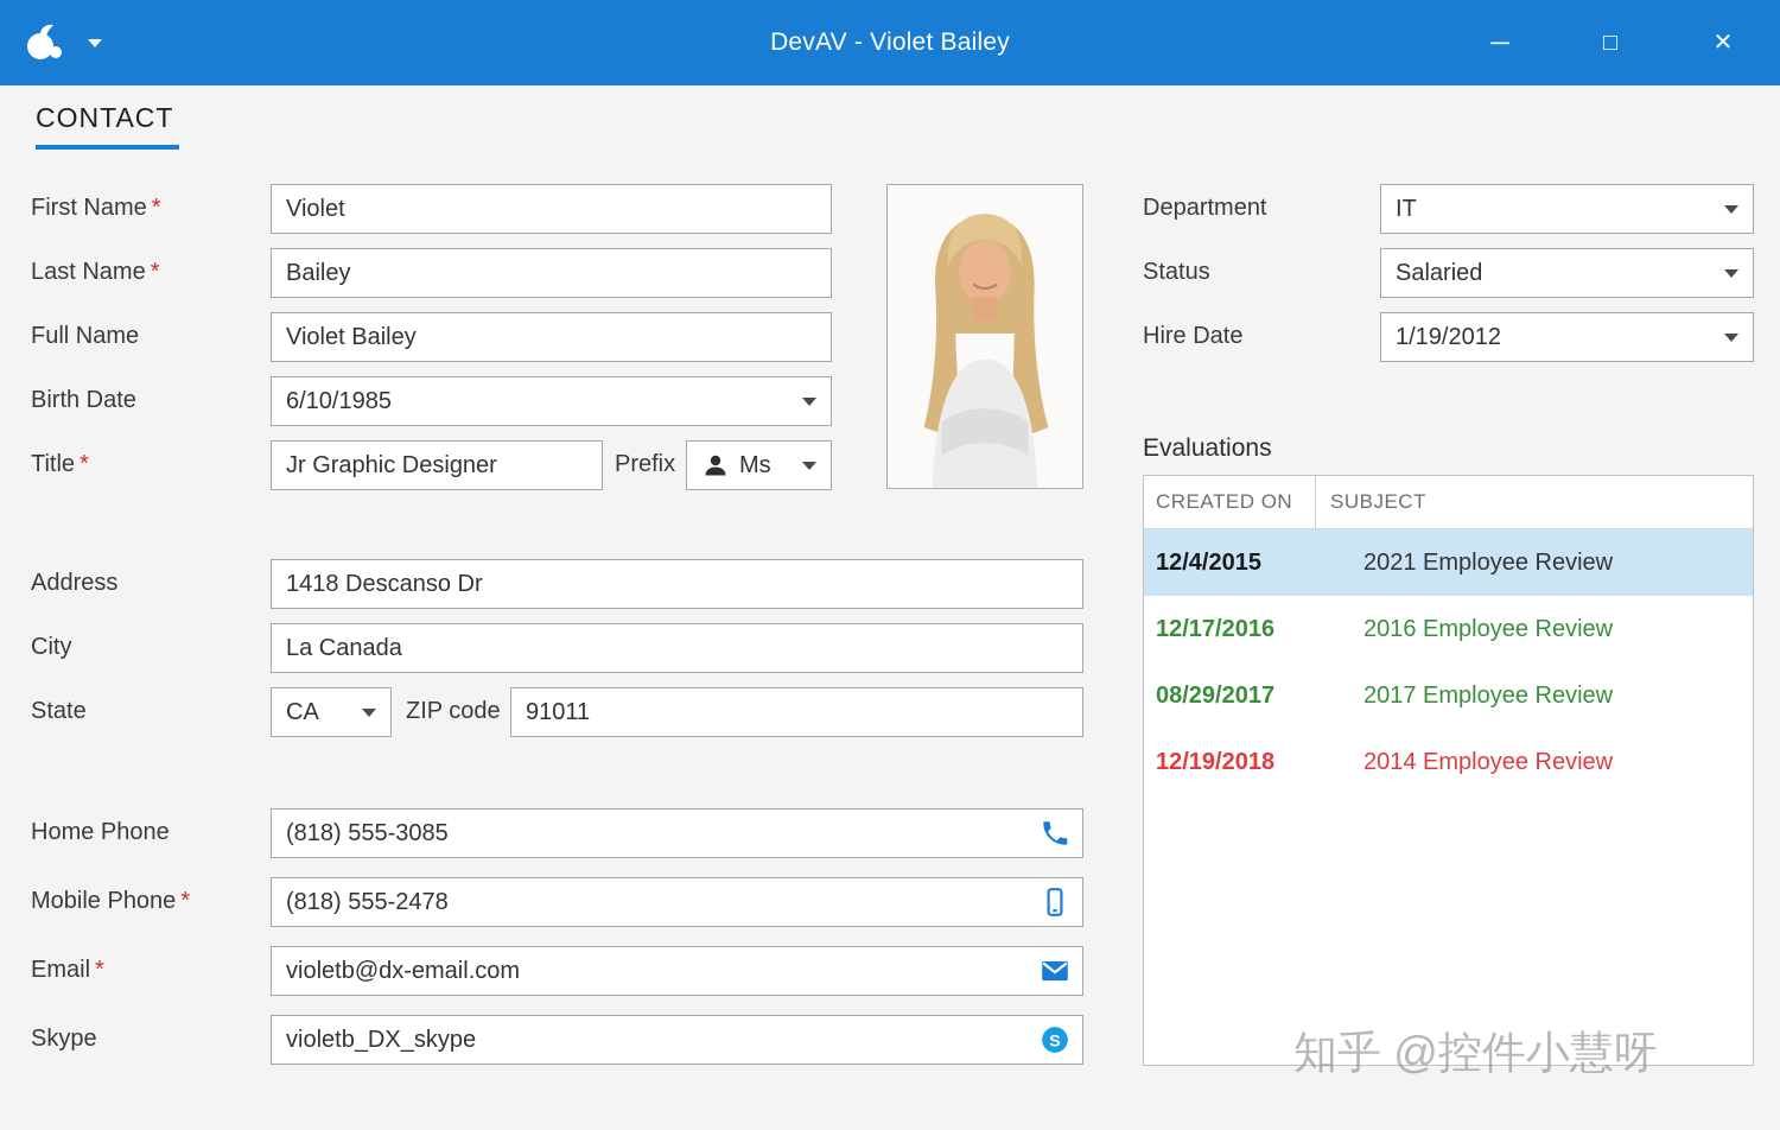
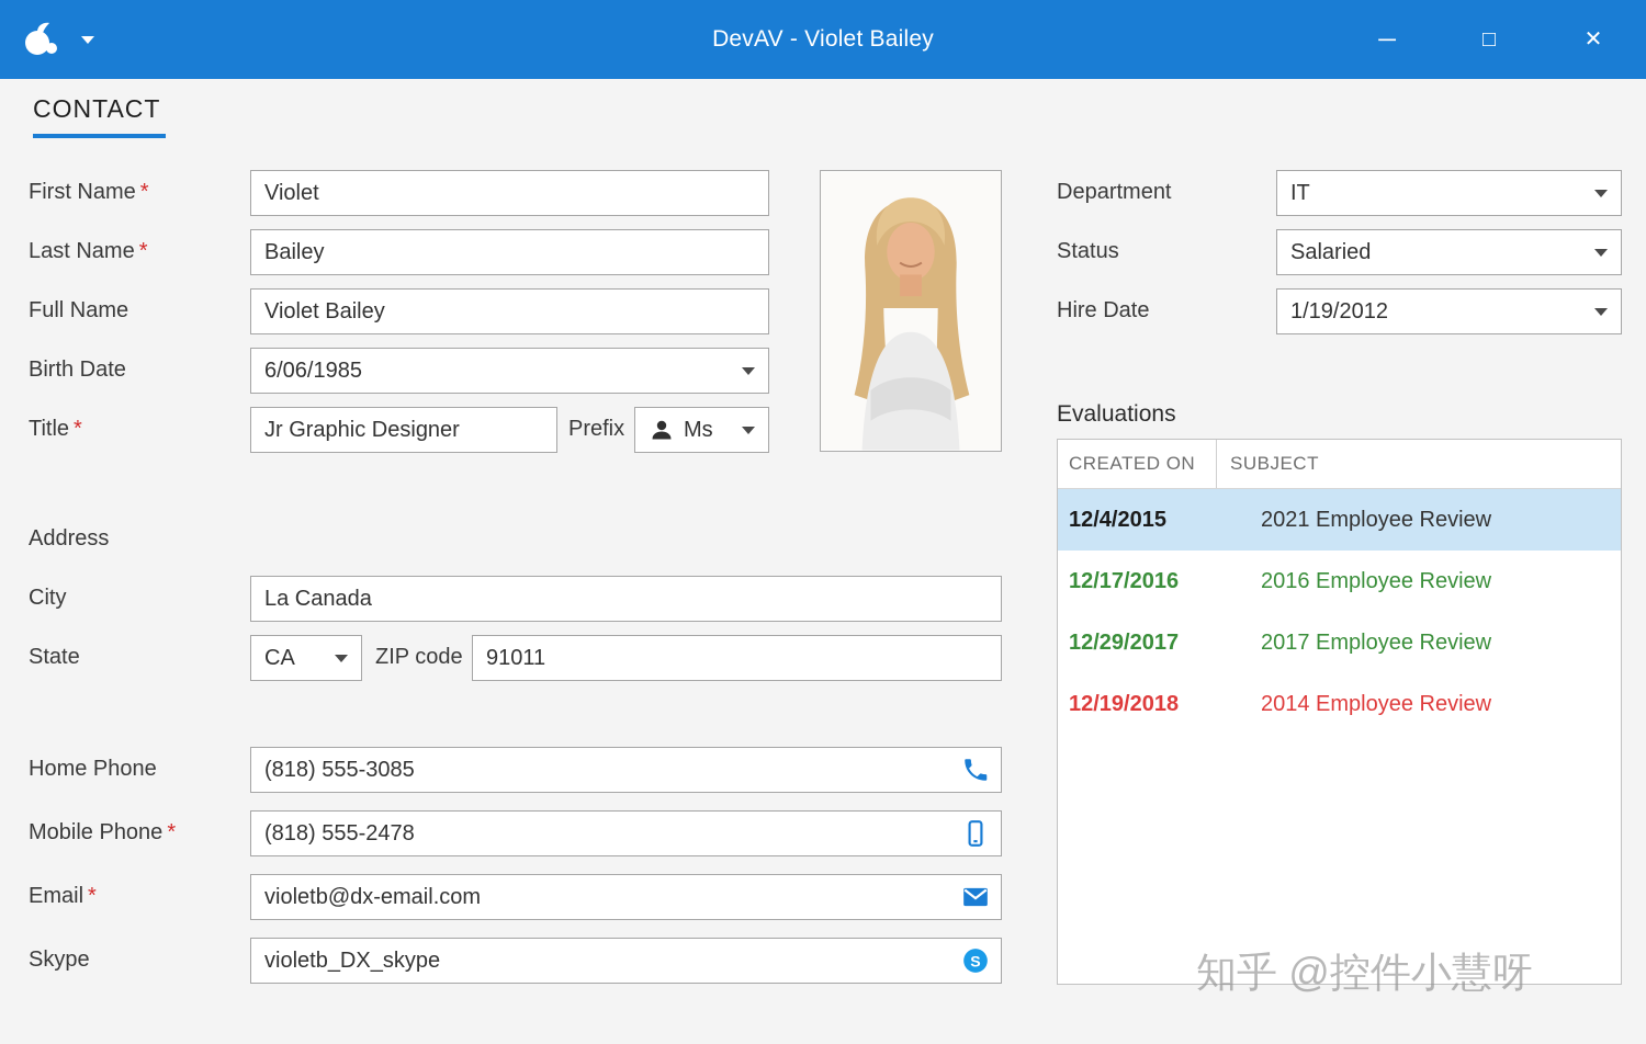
  DevAV - Violet Bailey
  ─
  □
  ✕
  CONTACT
  First Name *
  Last Name *
  Full Name
  Birth Date
  Title *
  Prefix
  Address
  City
  State
  ZIP code
  Home Phone
  Mobile Phone *
  Email *
  Skype
  Violet
  Bailey
  Violet Bailey
- 6/10/1985
+ 6/06/1985
  Jr Graphic Designer
  Ms
- 1418 Descanso Dr
  La Canada
  CA
  91011
  (818) 555-3085
  (818) 555-2478
  violetb@dx-email.com
  violetb_DX_skype
  S
  Department
  Status
  Hire Date
  IT
  Salaried
  1/19/2012
  Evaluations
  CREATED ON
  SUBJECT
  12/4/2015
  2021 Employee Review
  12/17/2016
  2016 Employee Review
- 08/29/2017
+ 12/29/2017
  2017 Employee Review
  12/19/2018
  2014 Employee Review
  知乎 @控件小慧呀
